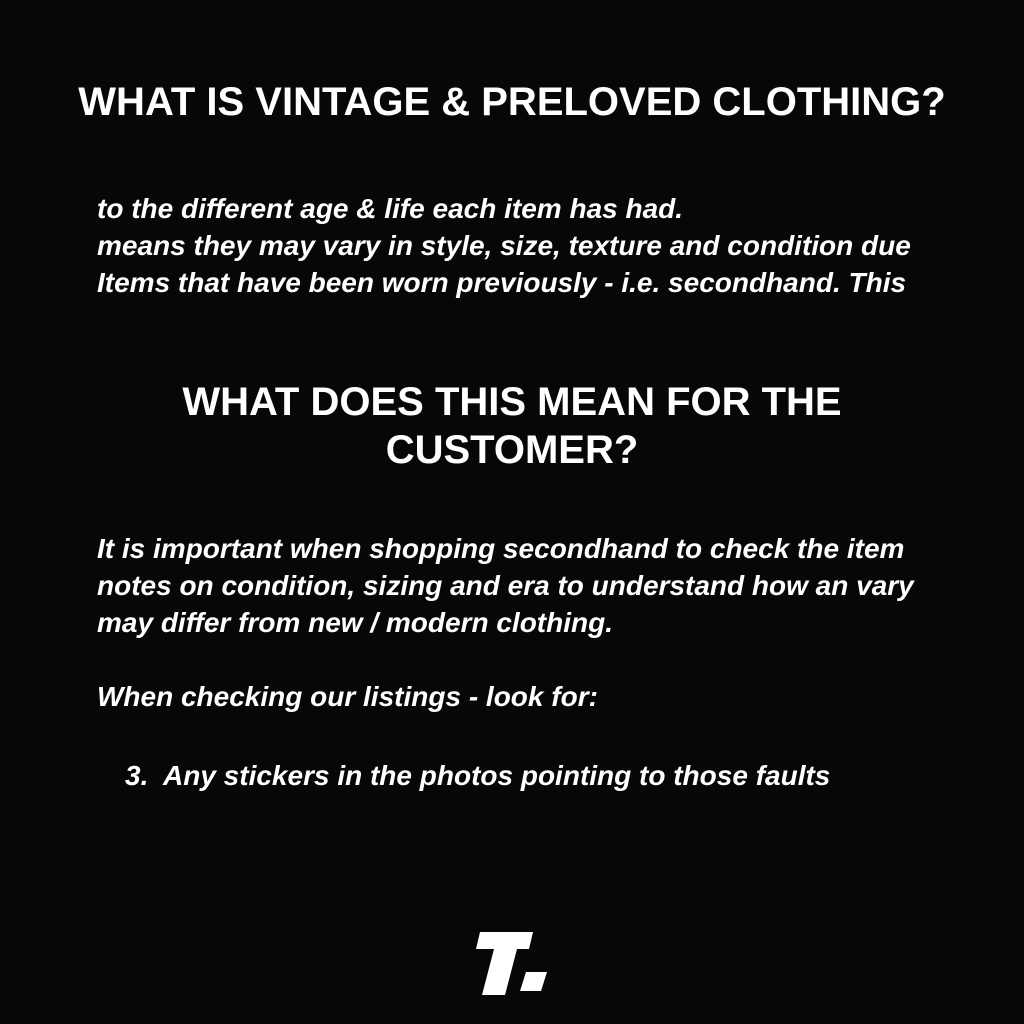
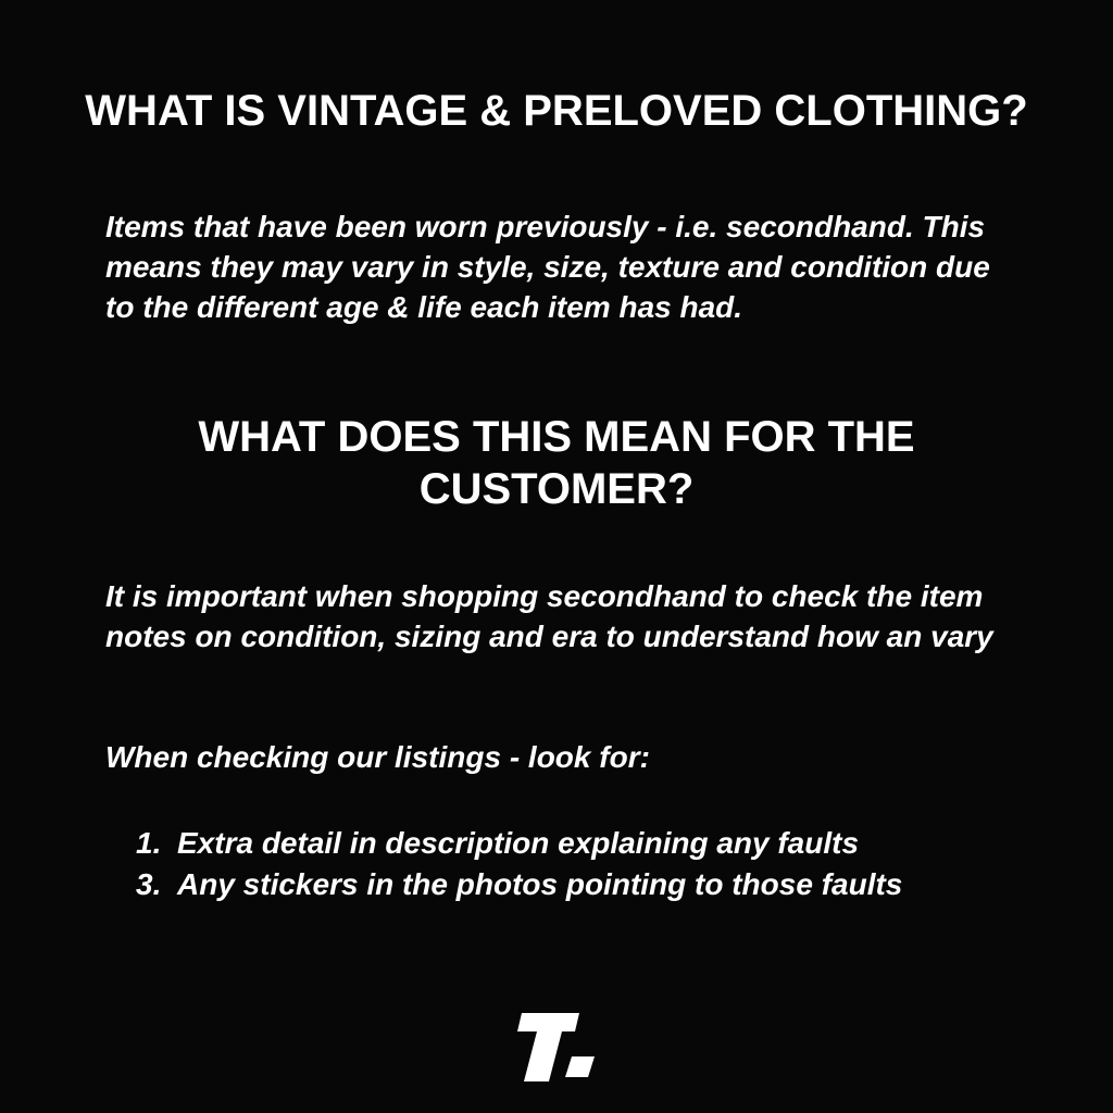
  WHAT IS VINTAGE & PRELOVED CLOTHING?
- to the different age & life each item has had.
+ Items that have been worn previously - i.e. secondhand. This
  means they may vary in style, size, texture and condition due
- Items that have been worn previously - i.e. secondhand. This
+ to the different age & life each item has had.
  WHAT DOES THIS MEAN FOR THE
  CUSTOMER?
  It is important when shopping secondhand to check the item
  notes on condition, sizing and era to understand how an vary
- may differ from new / modern clothing.
  When checking our listings - look for:
+ 1.
+ Extra detail in description explaining any faults
  3.
  Any stickers in the photos pointing to those faults
